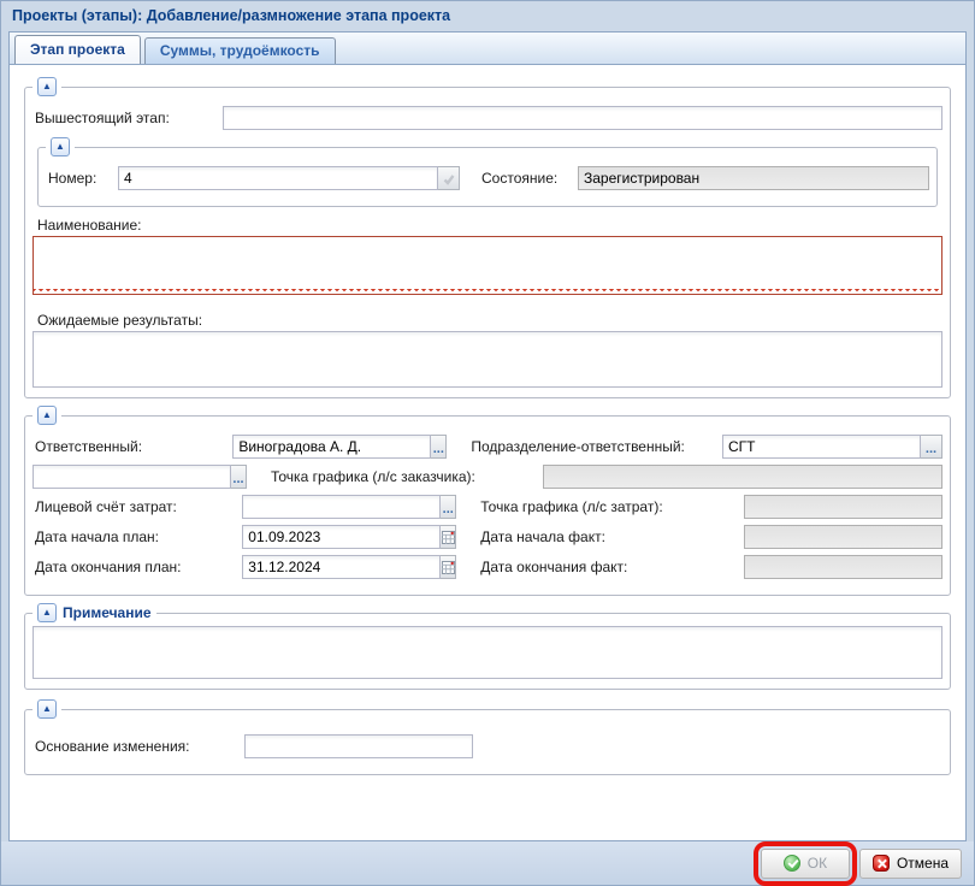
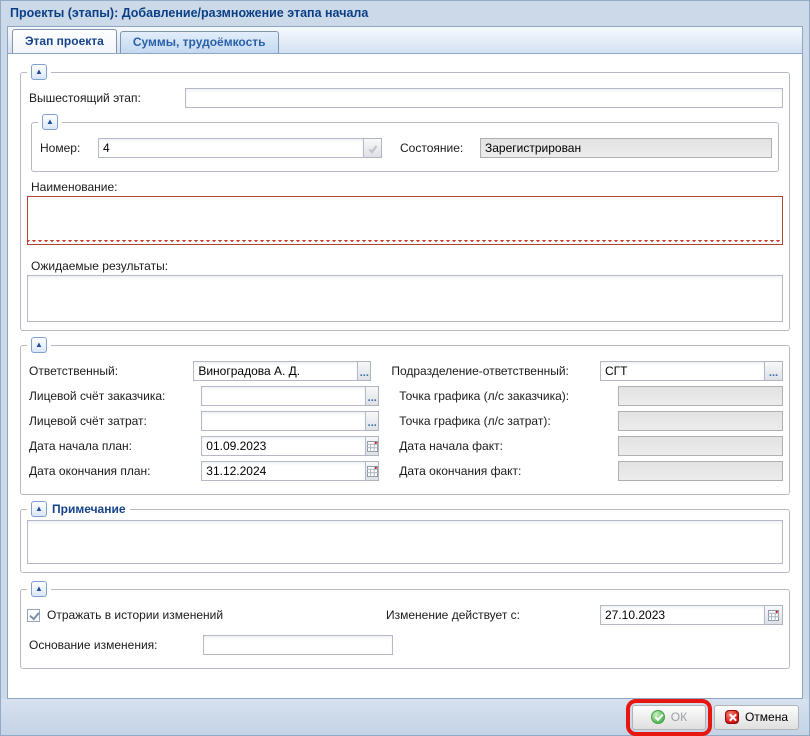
- Проекты (этапы): Добавление/размножение этапа проекта
+ Проекты (этапы): Добавление/размножение этапа начала
  Этап проекта
  Суммы, трудоёмкость
  ▲
  Вышестоящий этап:
  ▲
  Номер:
  4
  Состояние:
  Зарегистрирован
  Наименование:
  Ожидаемые результаты:
  ▲
  Ответственный:
  Виноградова А. Д.
  ...
  Подразделение-ответственный:
  СГТ
  ...
+ Лицевой счёт заказчика:
  ...
  Точка графика (л/с заказчика):
  Лицевой счёт затрат:
  ...
  Точка графика (л/с затрат):
  Дата начала план:
  01.09.2023
  Дата начала факт:
  Дата окончания план:
  31.12.2024
  Дата окончания факт:
  ▲
  Примечание
  ▲
+ Отражать в истории изменений
+ Изменение действует с:
+ 27.10.2023
  Основание изменения:
  ОК
  Отмена
